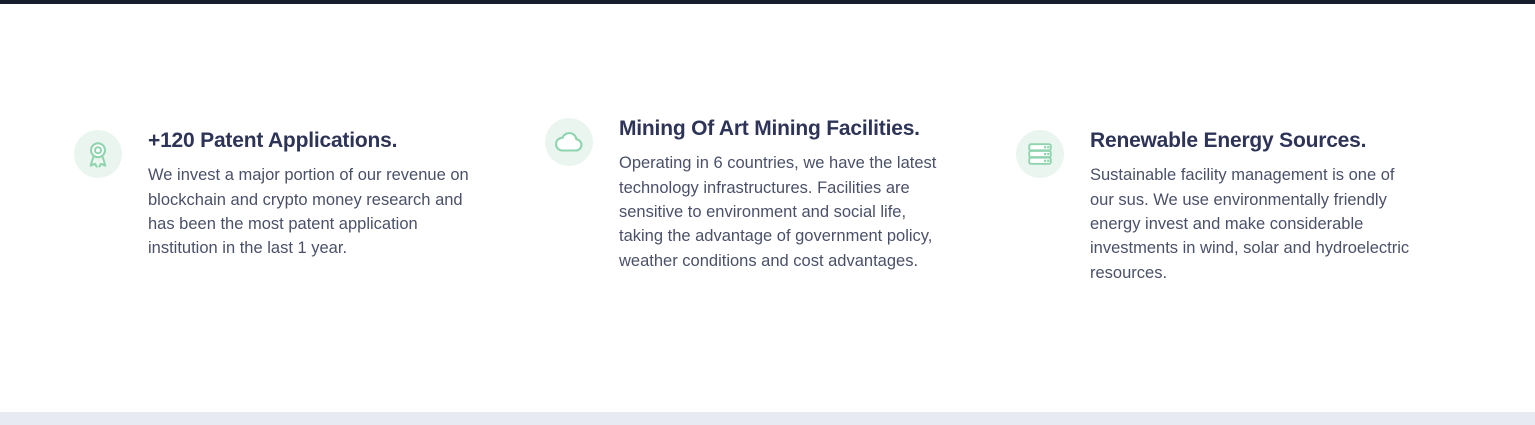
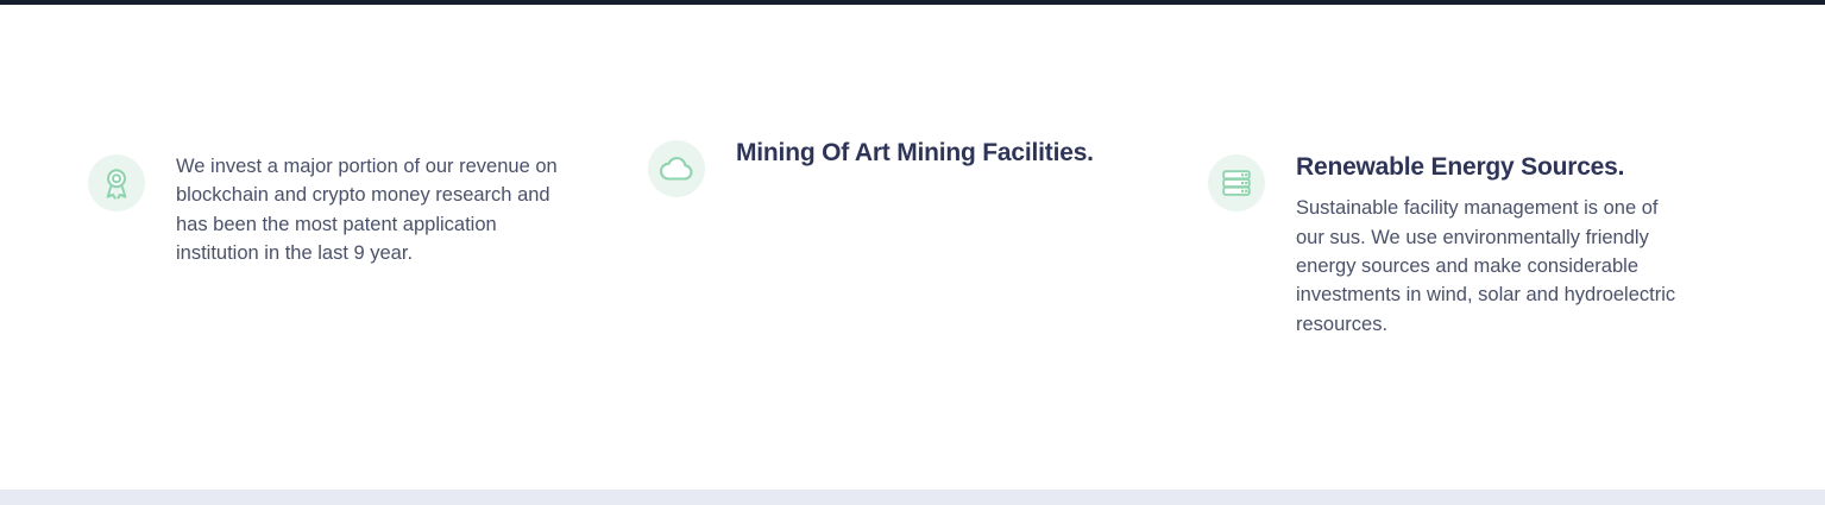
- +120 Patent Applications.
- We invest a major portion of our revenue on blockchain and crypto money research and has been the most patent application institution in the last 1 year.
+ We invest a major portion of our revenue on blockchain and crypto money research and has been the most patent application institution in the last 9 year.
  Mining Of Art Mining Facilities.
- Operating in 6 countries, we have the latest technology infrastructures. Facilities are sensitive to environment and social life, taking the advantage of government policy, weather conditions and cost advantages.
  Renewable Energy Sources.
- Sustainable facility management is one of our sus. We use environmentally friendly energy invest and make considerable investments in wind, solar and hydroelectric resources.
+ Sustainable facility management is one of our sus. We use environmentally friendly energy sources and make considerable investments in wind, solar and hydroelectric resources.
